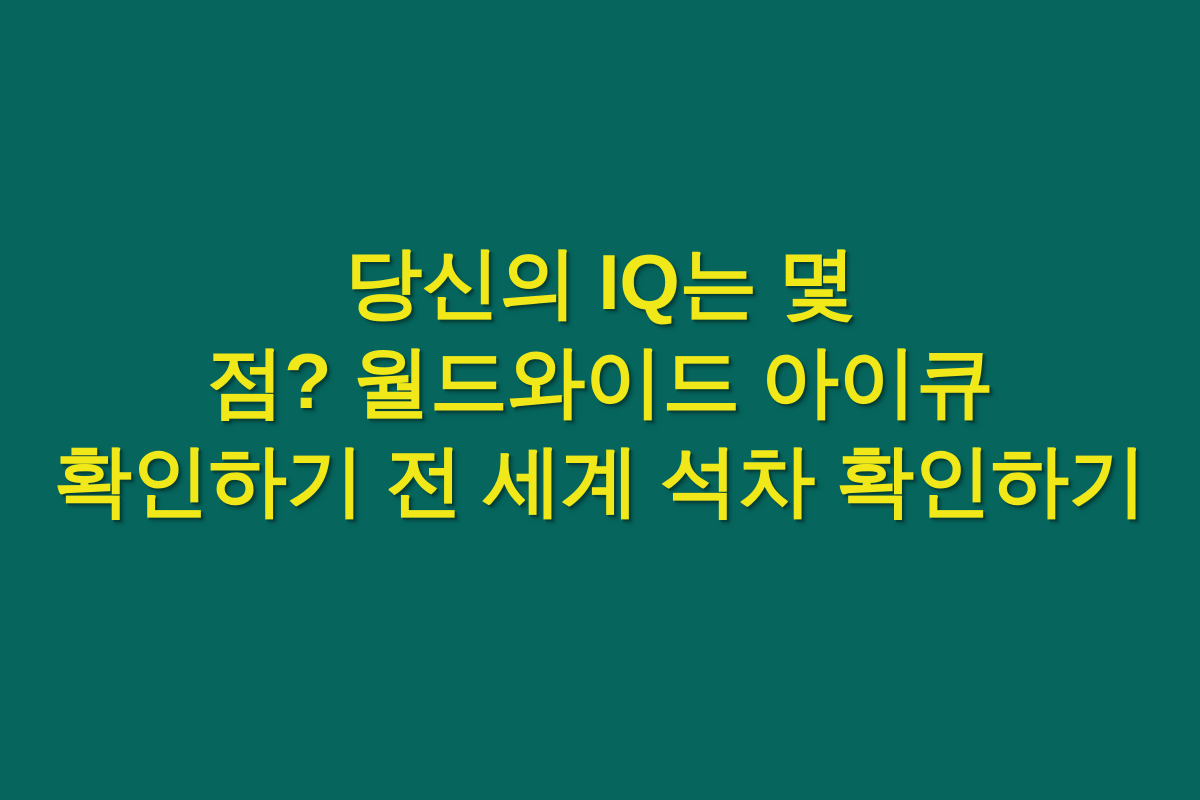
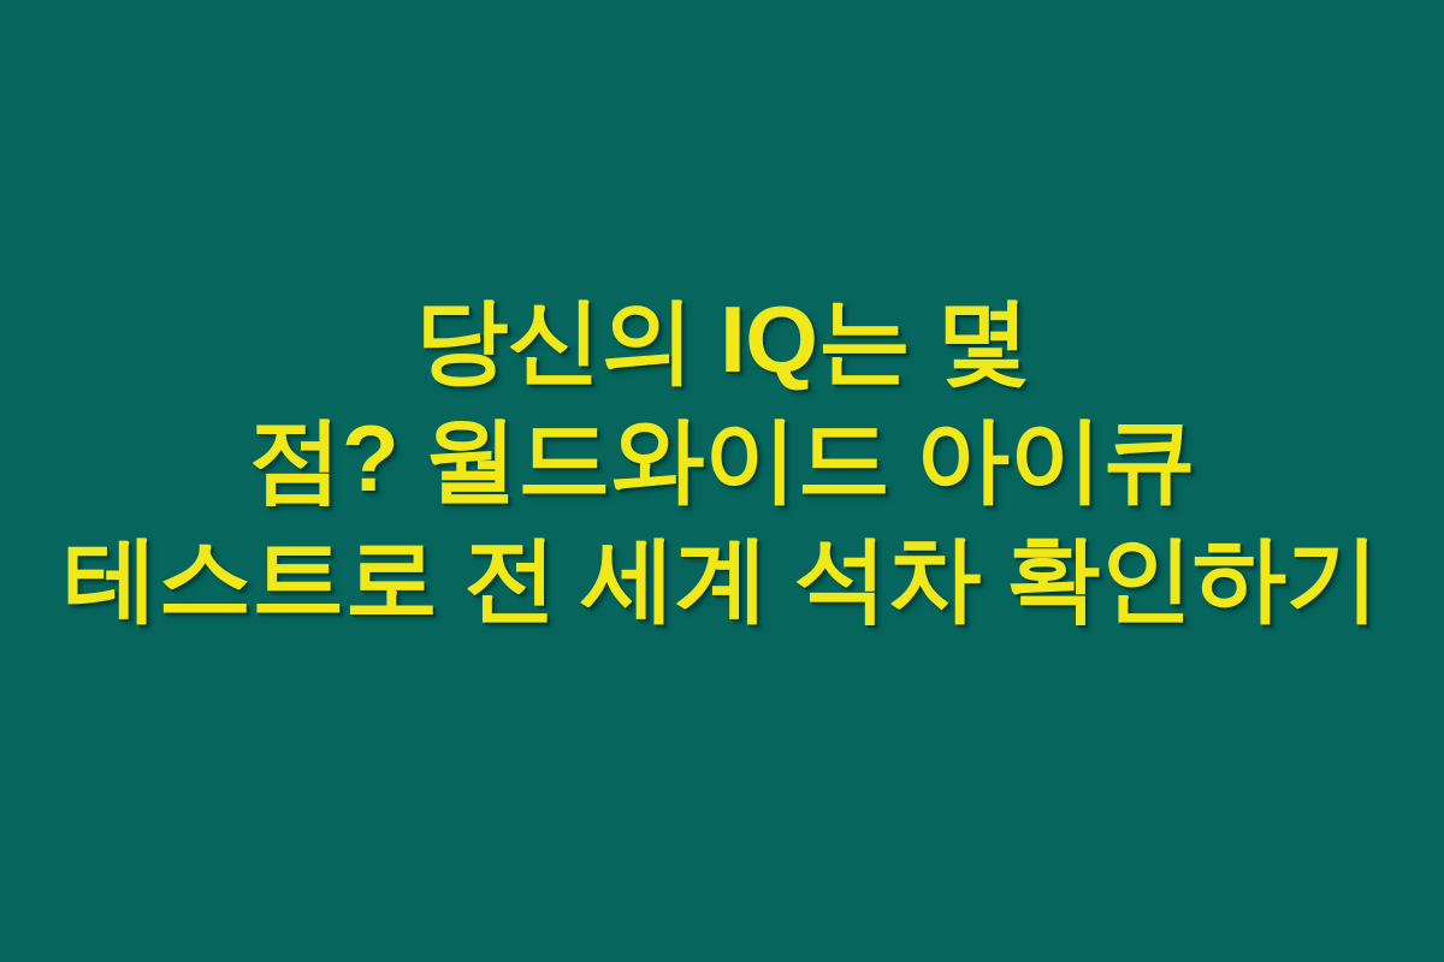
  당신의 IQ는 몇
  점? 월드와이드 아이큐
- 확인하기 전 세계 석차 확인하기
+ 테스트로 전 세계 석차 확인하기
